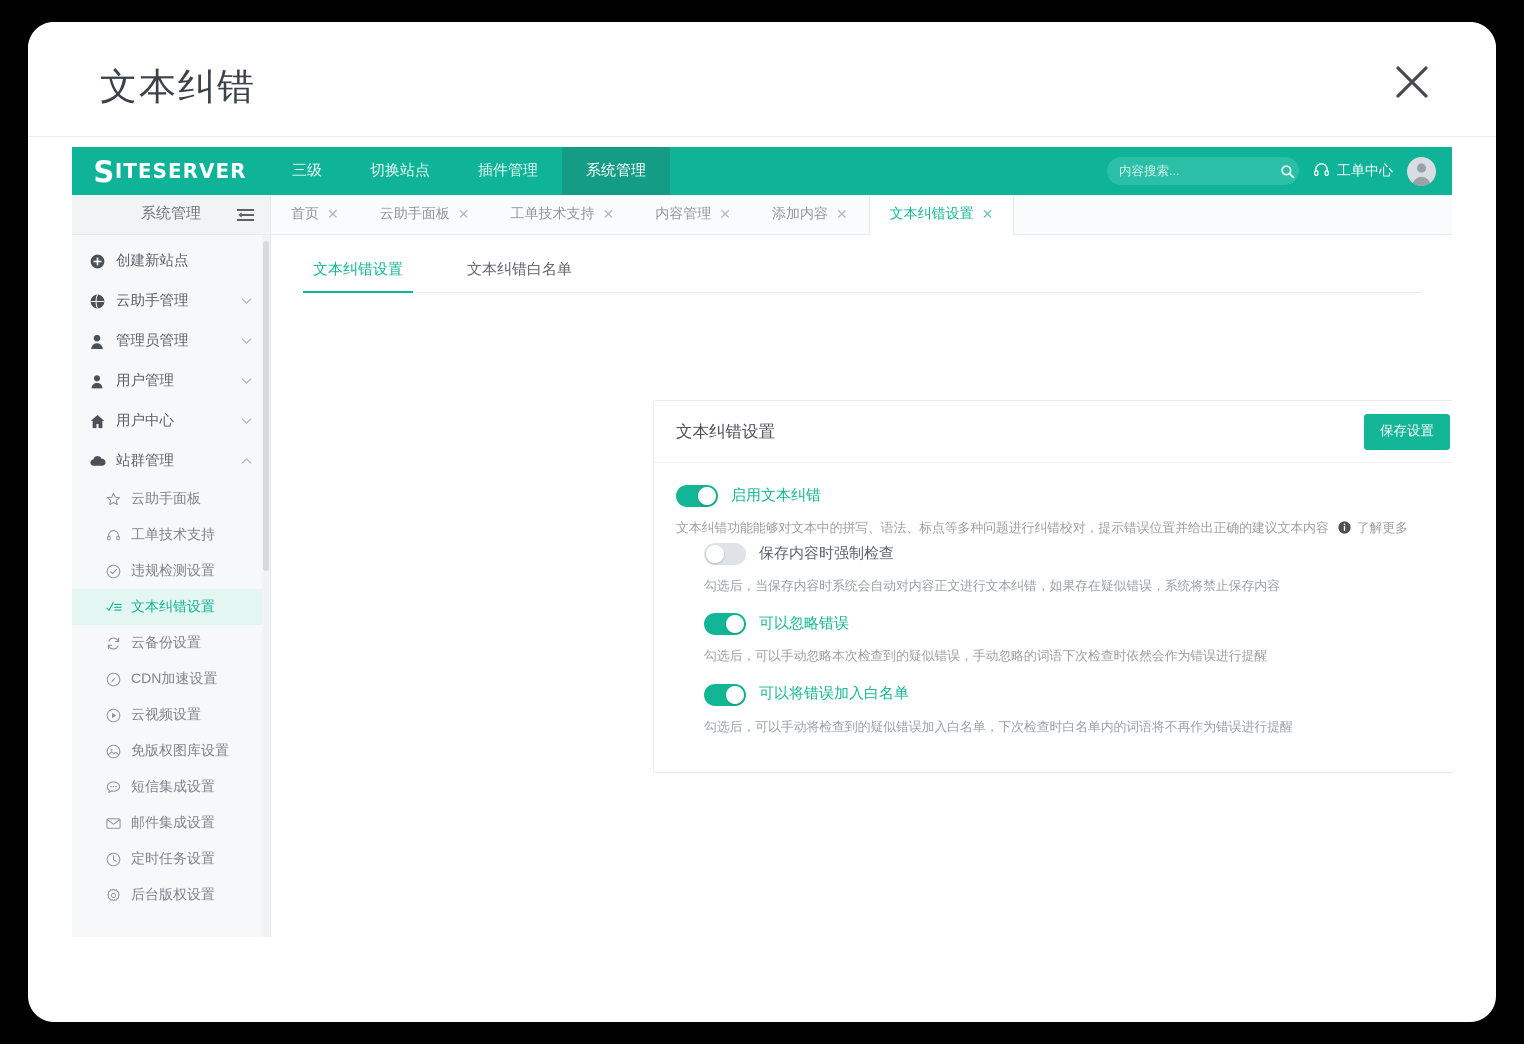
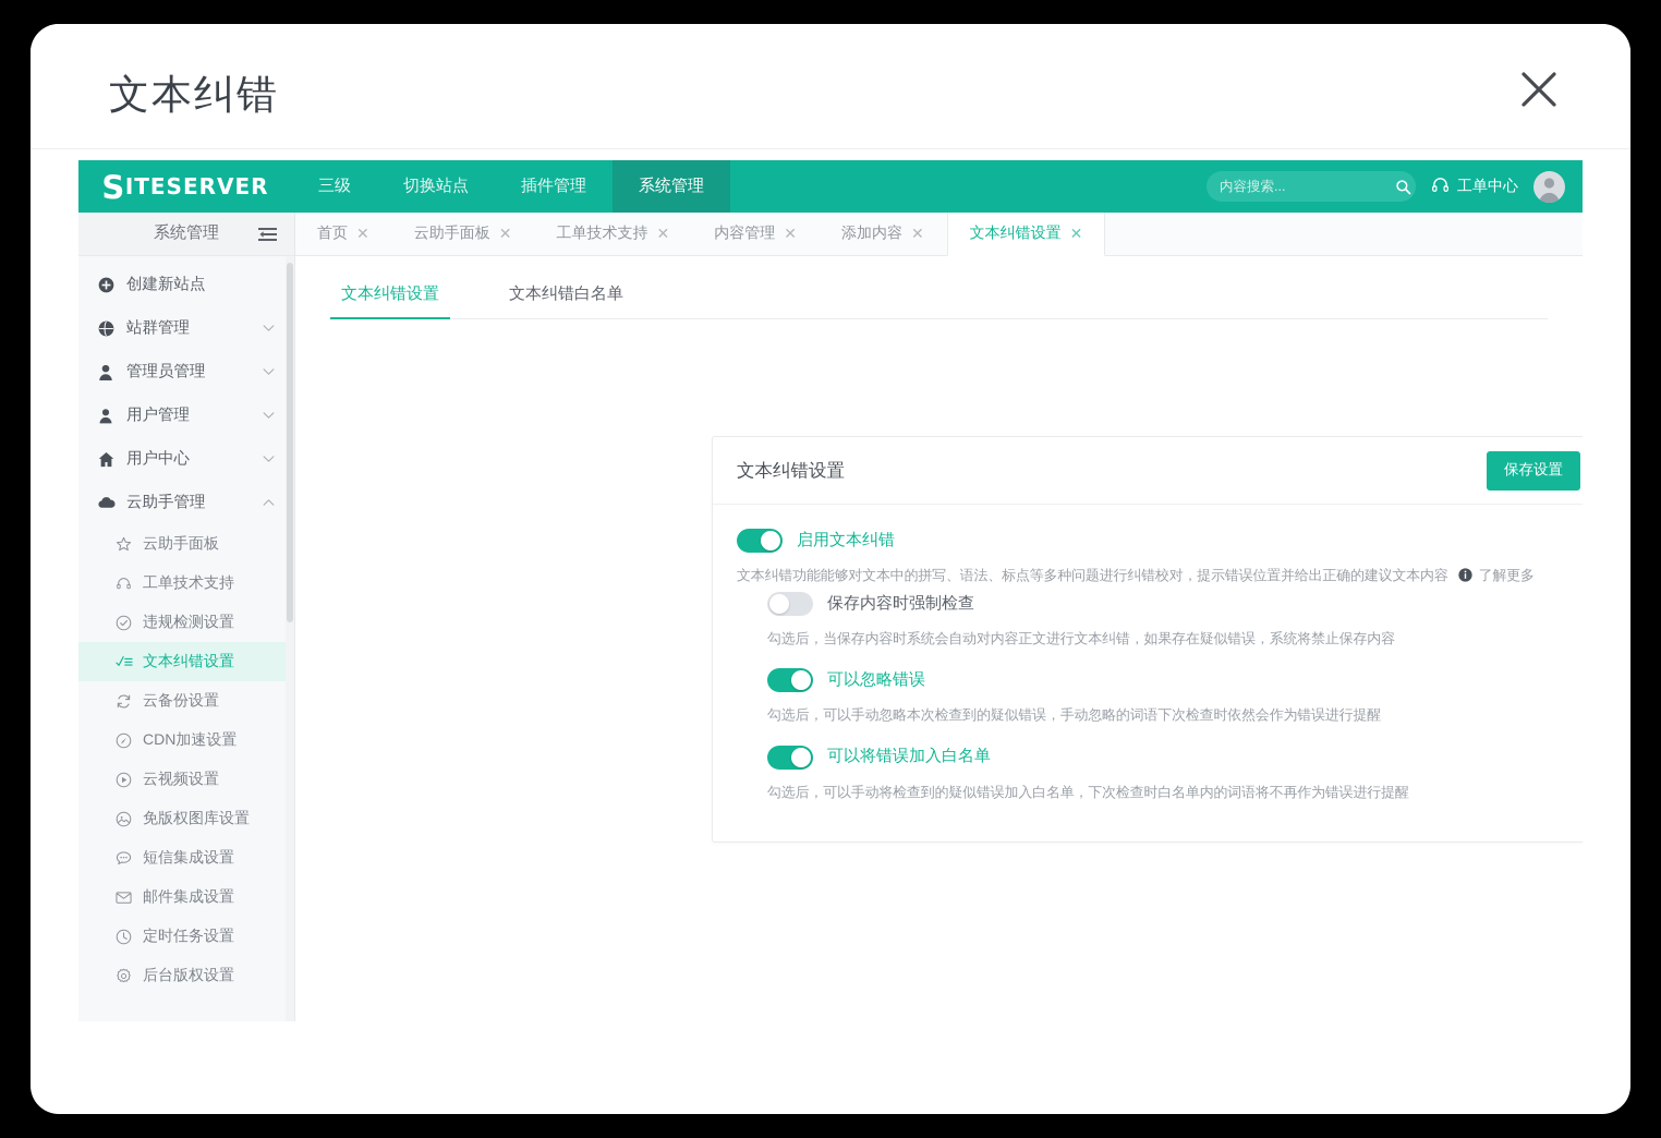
  文本纠错
  S
  ITESERVER
  三级
  切换站点
  插件管理
  系统管理
  内容搜索...
  工单中心
  系统管理
  创建新站点
- 云助手管理
+ 站群管理
  管理员管理
  用户管理
  用户中心
- 站群管理
+ 云助手管理
  云助手面板
  工单技术支持
  违规检测设置
  文本纠错设置
  云备份设置
  CDN加速设置
  云视频设置
  免版权图库设置
  短信集成设置
  邮件集成设置
  定时任务设置
  后台版权设置
  首页
  ✕
  云助手面板
  ✕
  工单技术支持
  ✕
  内容管理
  ✕
  添加内容
  ✕
  文本纠错设置
  ✕
  文本纠错设置
  文本纠错白名单
  文本纠错设置
  保存设置
  启用文本纠错
  文本纠错功能能够对文本中的拼写、语法、标点等多种问题进行纠错校对，提示错误位置并给出正确的建议文本内容
  了解更多
  保存内容时强制检查
  勾选后，当保存内容时系统会自动对内容正文进行文本纠错，如果存在疑似错误，系统将禁止保存内容
  可以忽略错误
  勾选后，可以手动忽略本次检查到的疑似错误，手动忽略的词语下次检查时依然会作为错误进行提醒
  可以将错误加入白名单
  勾选后，可以手动将检查到的疑似错误加入白名单，下次检查时白名单内的词语将不再作为错误进行提醒
